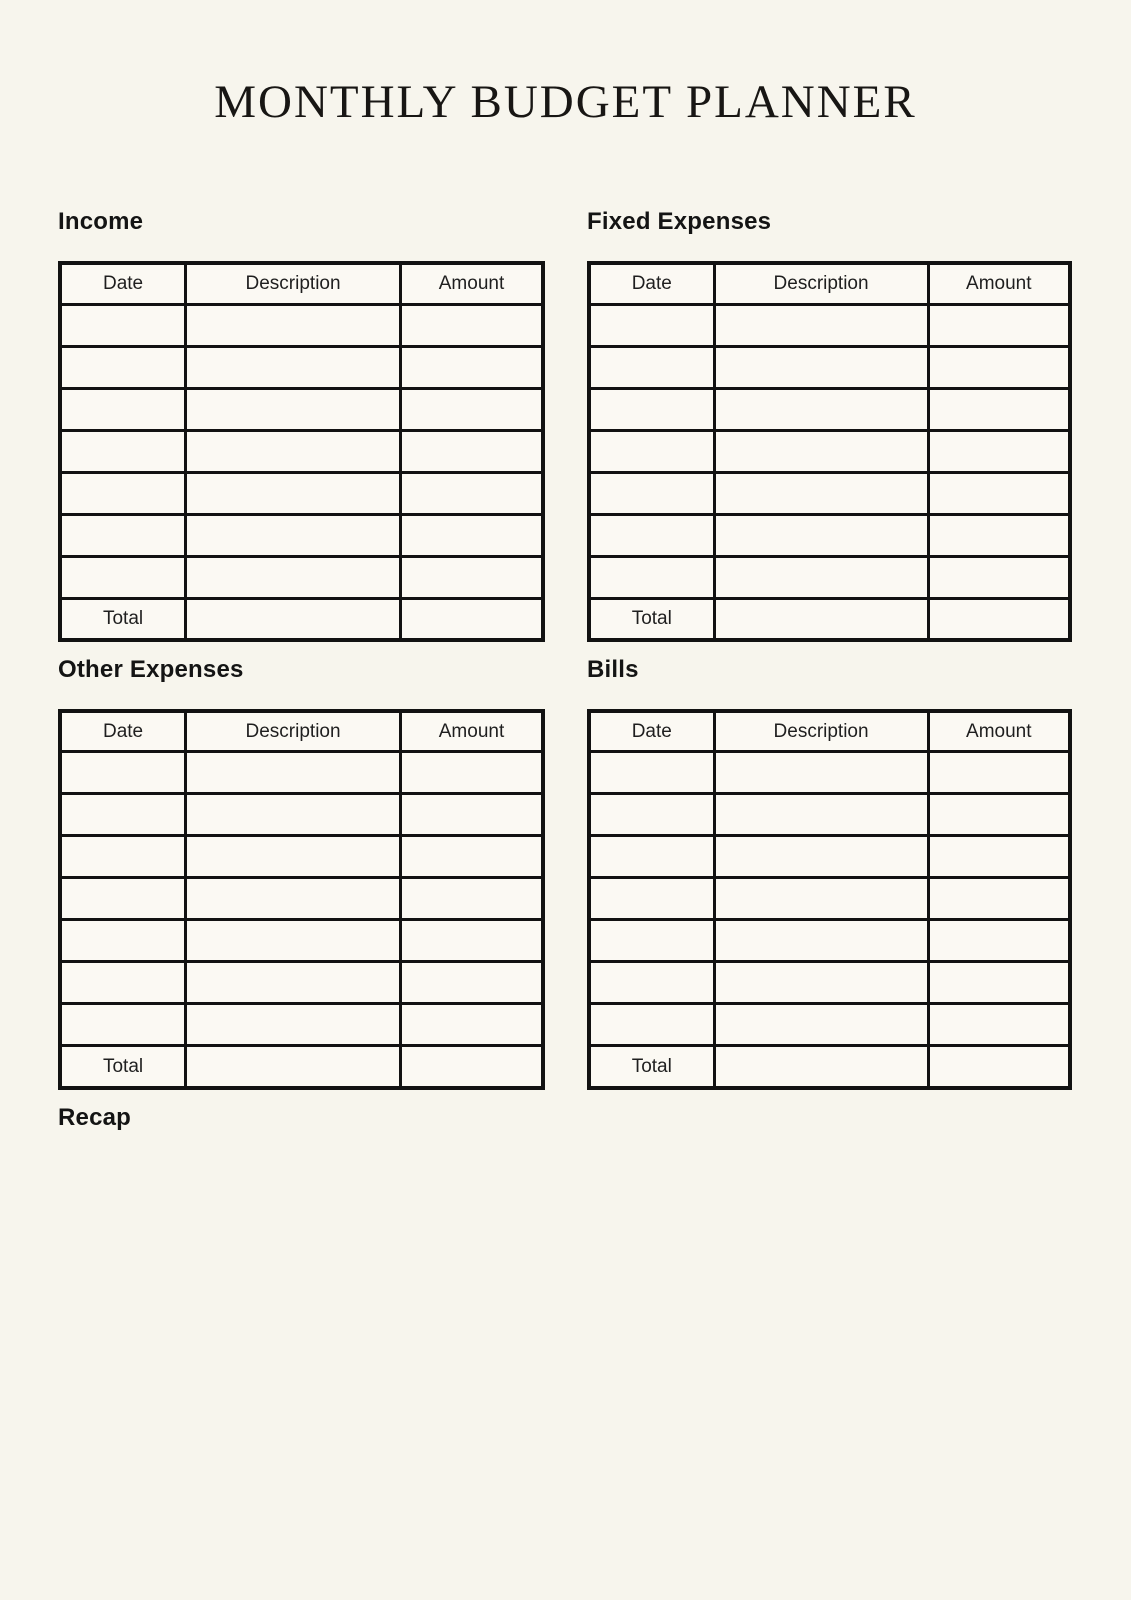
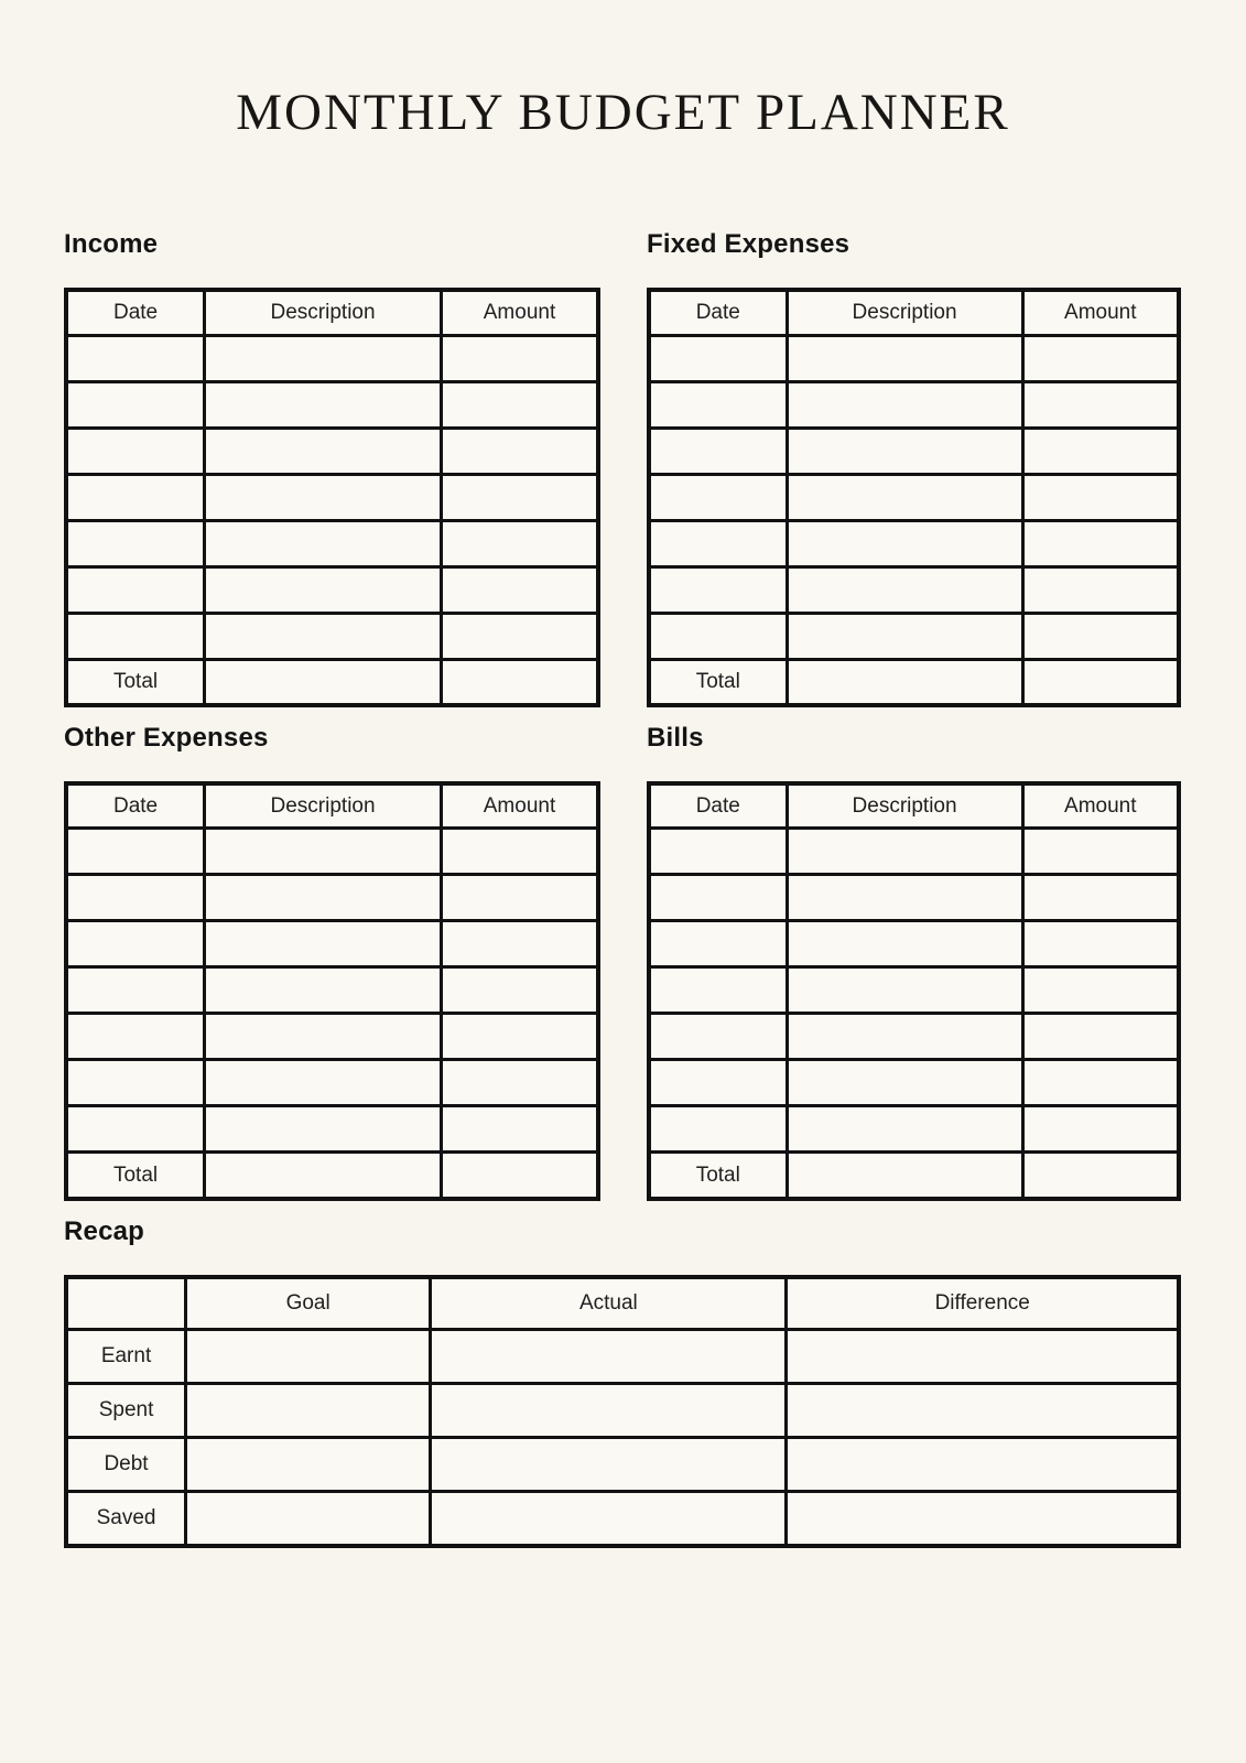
  MONTHLY BUDGET PLANNER
  Income
  Date	Description	Amount
  Total
  Fixed Expenses
  Date	Description	Amount
  Total
  Other Expenses
  Date	Description	Amount
  Total
  Bills
  Date	Description	Amount
  Total
  Recap
+ 	Goal	Actual	Difference
+ Earnt
+ Spent
+ Debt
+ Saved
